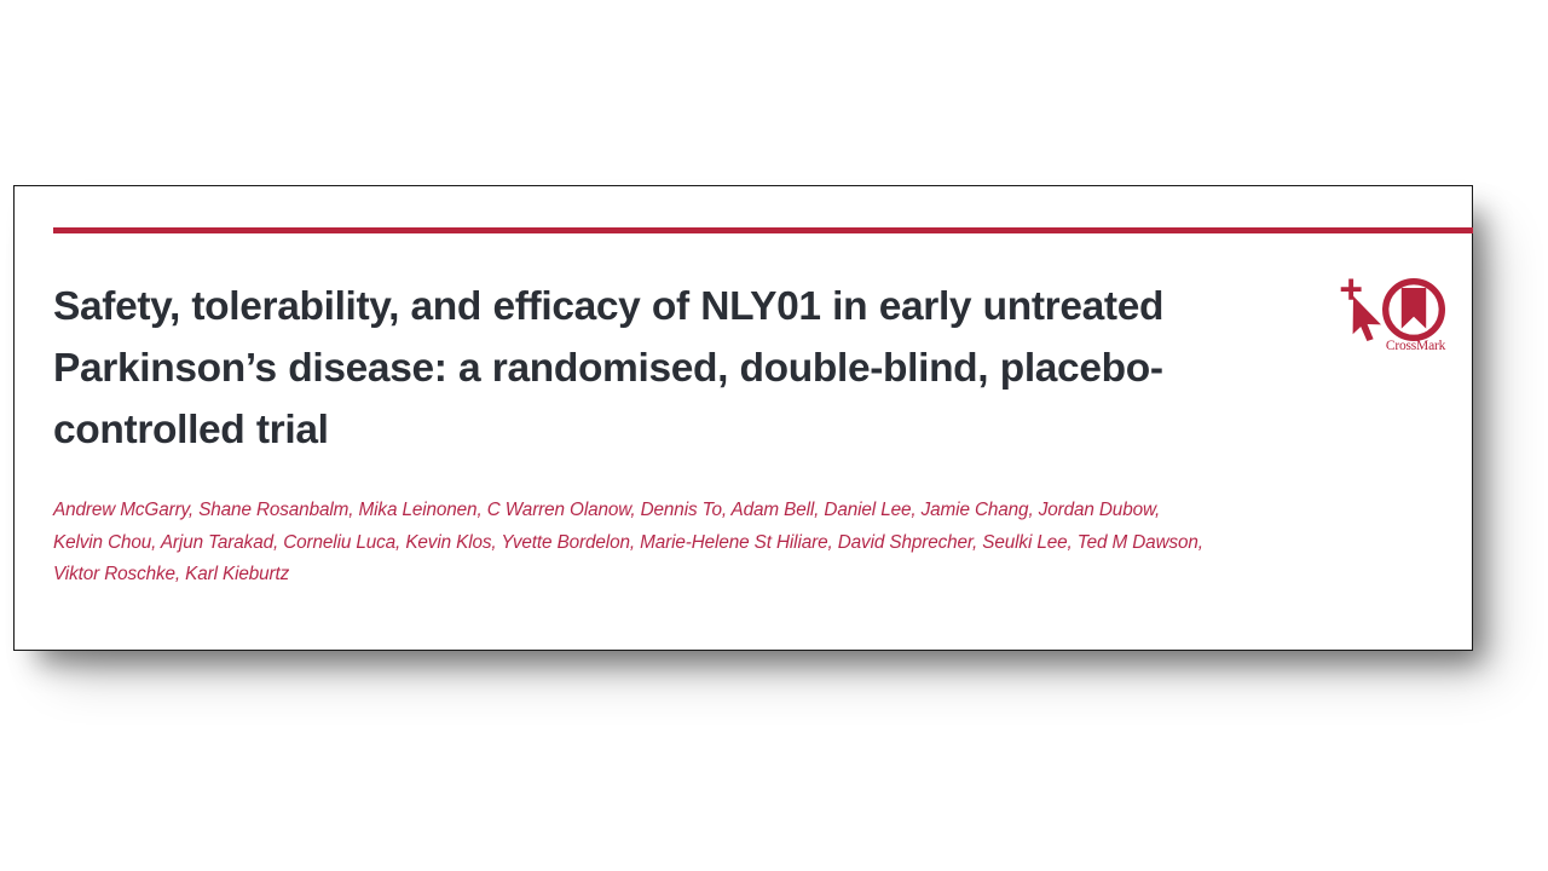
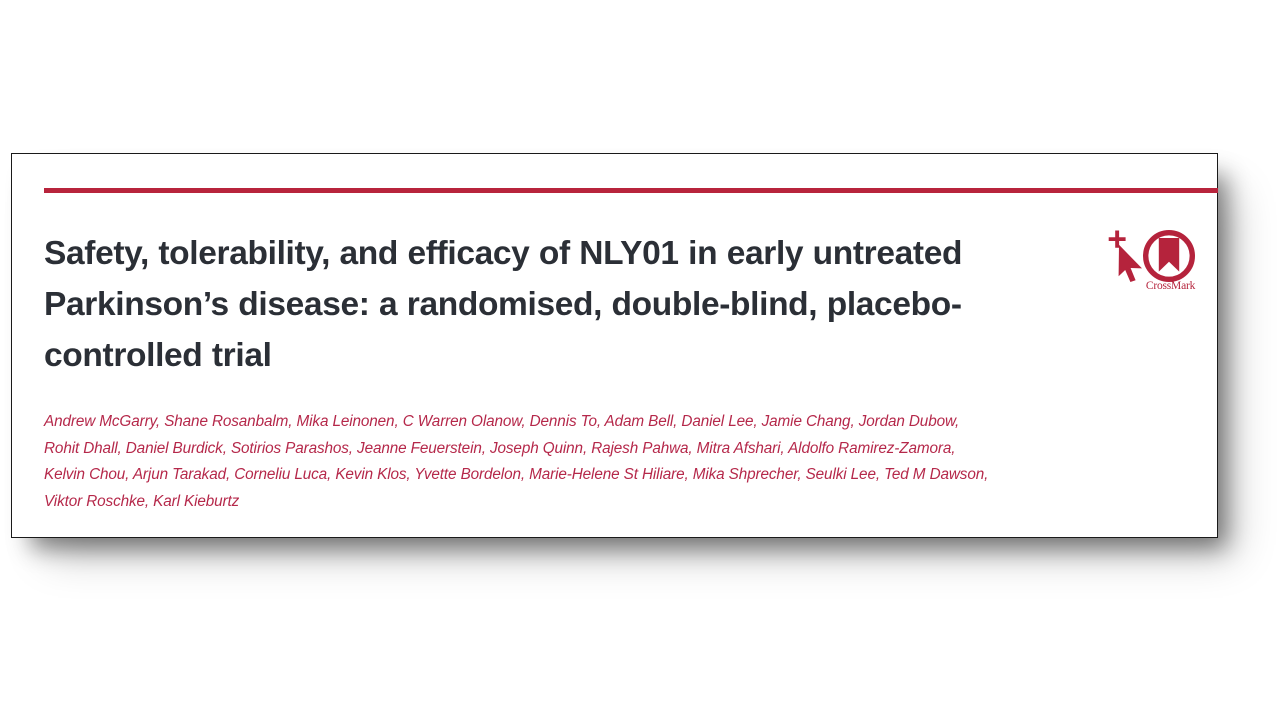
  Safety, tolerability, and efficacy of NLY01 in early untreated Parkinson’s disease: a randomised, double-blind, placebo-controlled trial
  Andrew McGarry, Shane Rosanbalm, Mika Leinonen, C Warren Olanow, Dennis To, Adam Bell, Daniel Lee, Jamie Chang, Jordan Dubow,
+ Rohit Dhall, Daniel Burdick, Sotirios Parashos, Jeanne Feuerstein, Joseph Quinn, Rajesh Pahwa, Mitra Afshari, Aldolfo Ramirez-Zamora,
- Kelvin Chou, Arjun Tarakad, Corneliu Luca, Kevin Klos, Yvette Bordelon, Marie-Helene St Hiliare, David Shprecher, Seulki Lee, Ted M Dawson,
+ Kelvin Chou, Arjun Tarakad, Corneliu Luca, Kevin Klos, Yvette Bordelon, Marie-Helene St Hiliare, Mika Shprecher, Seulki Lee, Ted M Dawson,
  Viktor Roschke, Karl Kieburtz
  CrossMark
